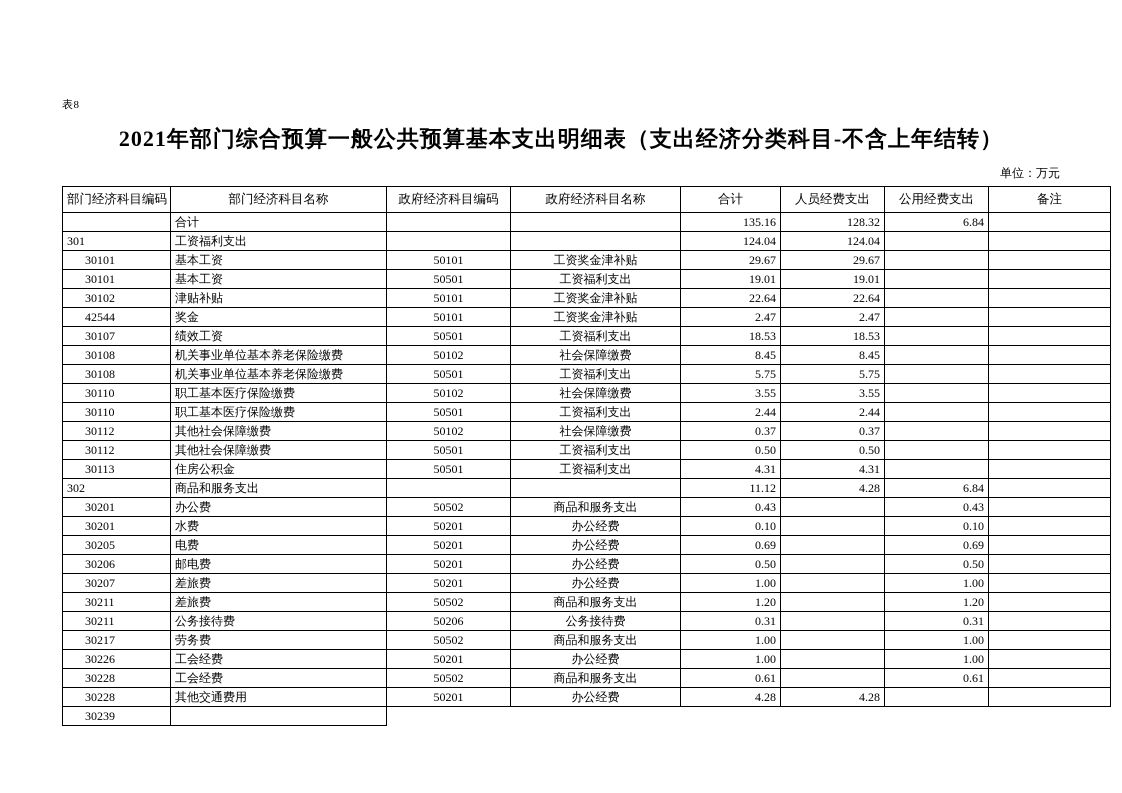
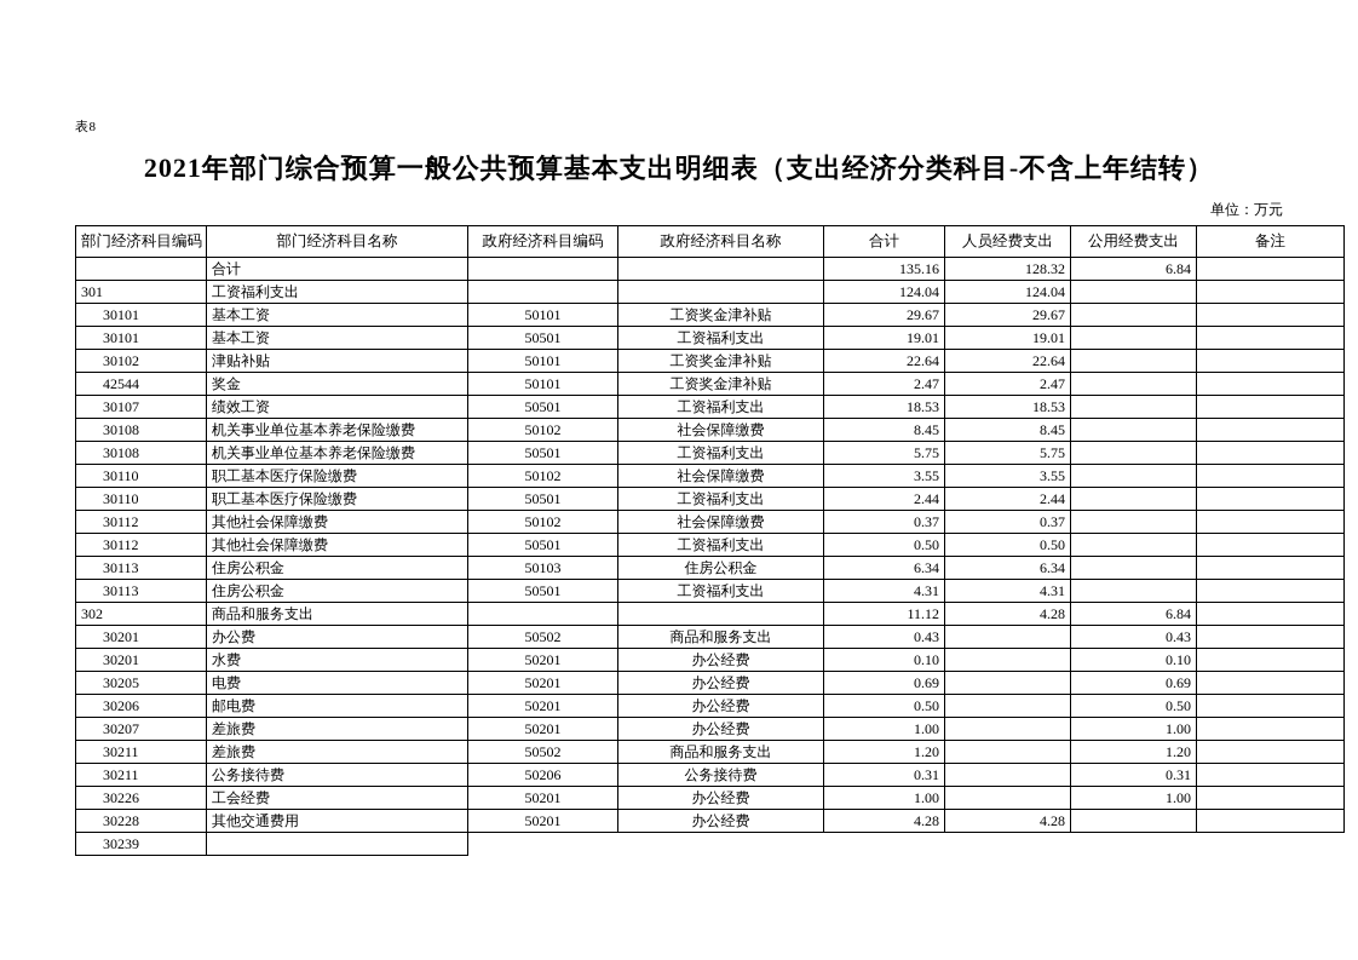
  表8
  2021年部门综合预算一般公共预算基本支出明细表（支出经济分类科目-不含上年结转）
  单位：万元
  部门经济科目编码	部门经济科目名称	政府经济科目编码	政府经济科目名称	合计	人员经费支出	公用经费支出	备注
  	合计			135.16	128.32	6.84
  301	工资福利支出			124.04	124.04
  30101	基本工资	50101	工资奖金津补贴	29.67	29.67
  30101	基本工资	50501	工资福利支出	19.01	19.01
  30102	津贴补贴	50101	工资奖金津补贴	22.64	22.64
  42544	奖金	50101	工资奖金津补贴	2.47	2.47
  30107	绩效工资	50501	工资福利支出	18.53	18.53
  30108	机关事业单位基本养老保险缴费	50102	社会保障缴费	8.45	8.45
  30108	机关事业单位基本养老保险缴费	50501	工资福利支出	5.75	5.75
  30110	职工基本医疗保险缴费	50102	社会保障缴费	3.55	3.55
  30110	职工基本医疗保险缴费	50501	工资福利支出	2.44	2.44
  30112	其他社会保障缴费	50102	社会保障缴费	0.37	0.37
  30112	其他社会保障缴费	50501	工资福利支出	0.50	0.50
+ 30113	住房公积金	50103	住房公积金	6.34	6.34
  30113	住房公积金	50501	工资福利支出	4.31	4.31
  302	商品和服务支出			11.12	4.28	6.84
  30201	办公费	50502	商品和服务支出	0.43		0.43
  30201	水费	50201	办公经费	0.10		0.10
  30205	电费	50201	办公经费	0.69		0.69
  30206	邮电费	50201	办公经费	0.50		0.50
  30207	差旅费	50201	办公经费	1.00		1.00
  30211	差旅费	50502	商品和服务支出	1.20		1.20
  30211	公务接待费	50206	公务接待费	0.31		0.31
- 30217	劳务费	50502	商品和服务支出	1.00		1.00
  30226	工会经费	50201	办公经费	1.00		1.00
- 30228	工会经费	50502	商品和服务支出	0.61		0.61
  30228	其他交通费用	50201	办公经费	4.28	4.28
  30239
